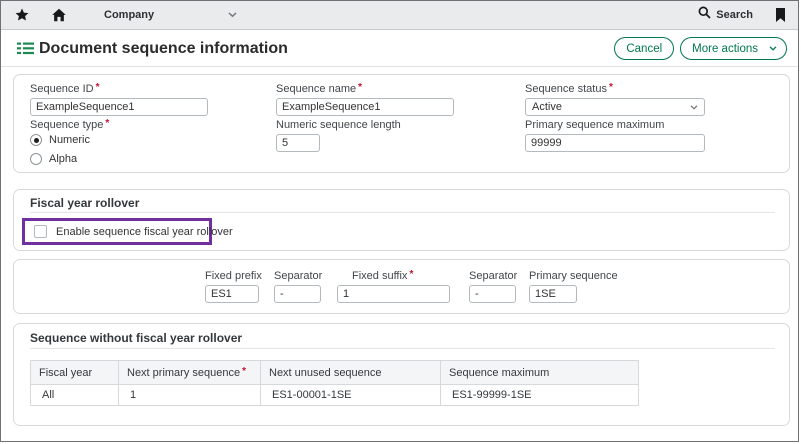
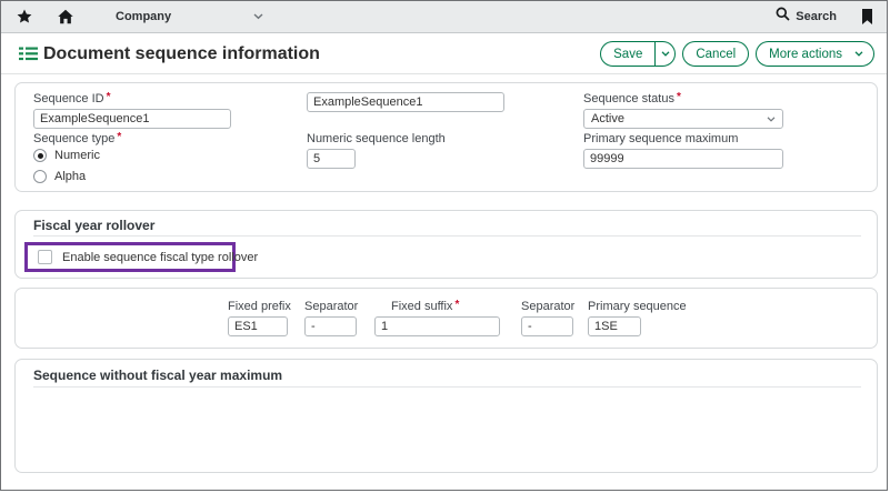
  Company
  Search
  Document sequence information
+ Save
  Cancel
  More actions
  Sequence ID *
  ExampleSequence1
  Sequence type *
  Numeric
  Alpha
- Sequence name *
  ExampleSequence1
  Numeric sequence length
  5
  Sequence status *
  Active
  Primary sequence maximum
  99999
  Fiscal year rollover
- Enable sequence fiscal year rollover
+ Enable sequence fiscal type rollover
  Fixed prefix
  ES1
  Separator
  -
  Fixed suffix *
  1
  Separator
  -
  Primary sequence
  1SE
- Sequence without fiscal year rollover
+ Sequence without fiscal year maximum
- Fiscal year	Next primary sequence *	Next unused sequence	Sequence maximum
- All	1	ES1-00001-1SE	ES1-99999-1SE
